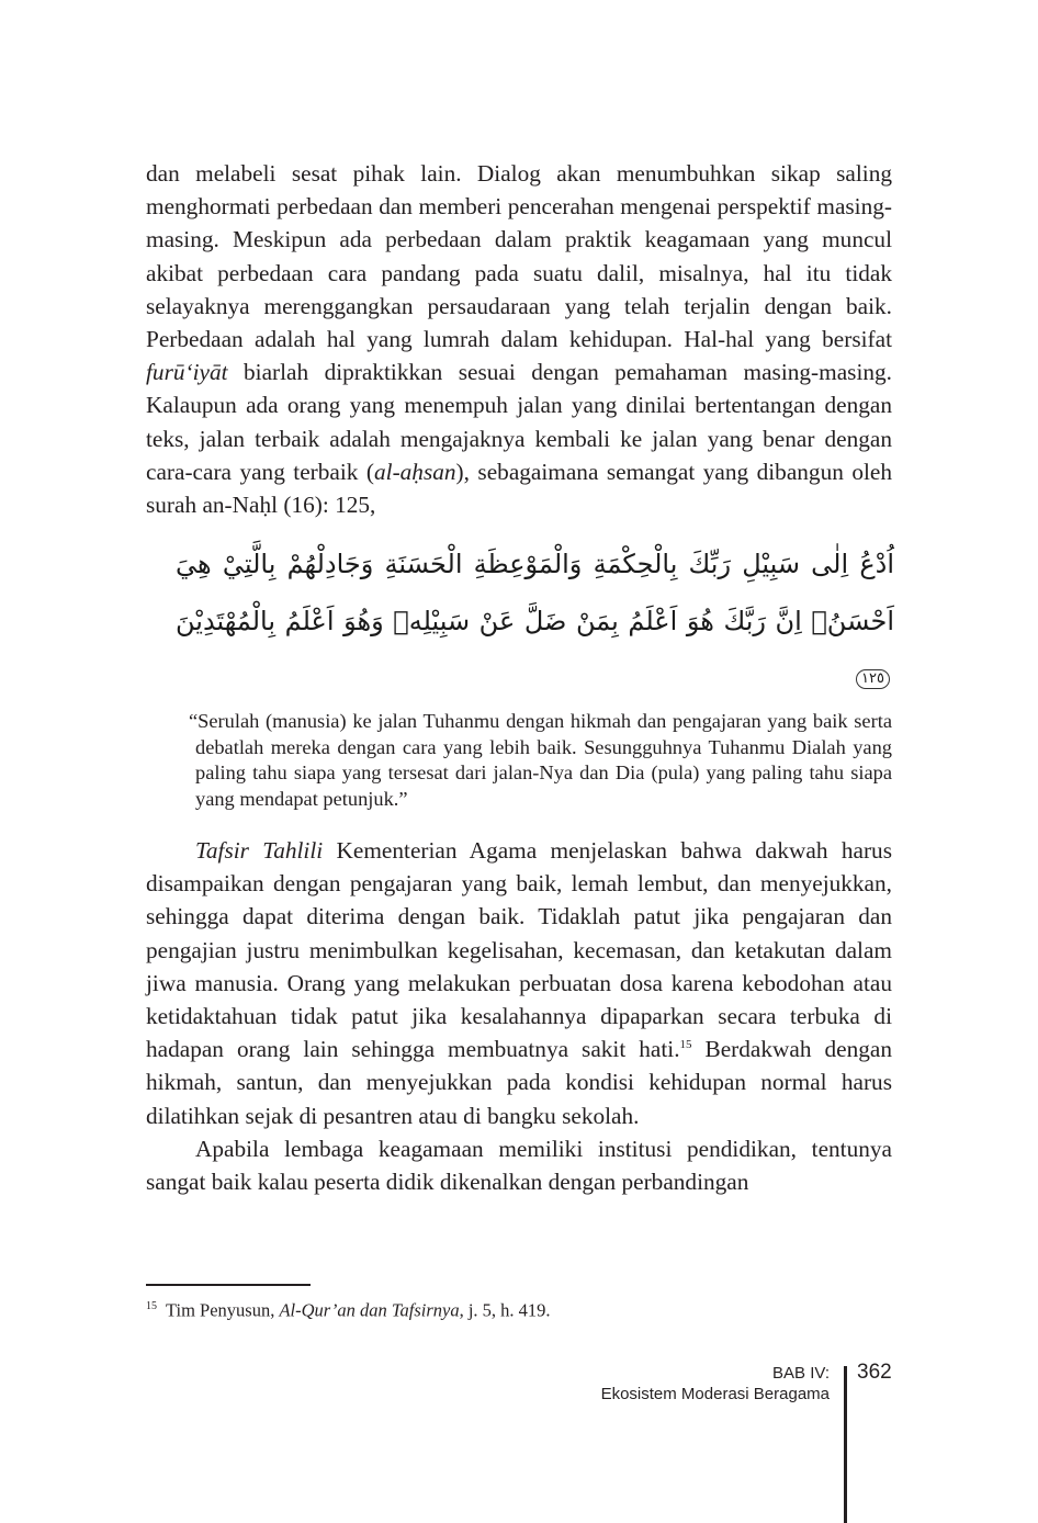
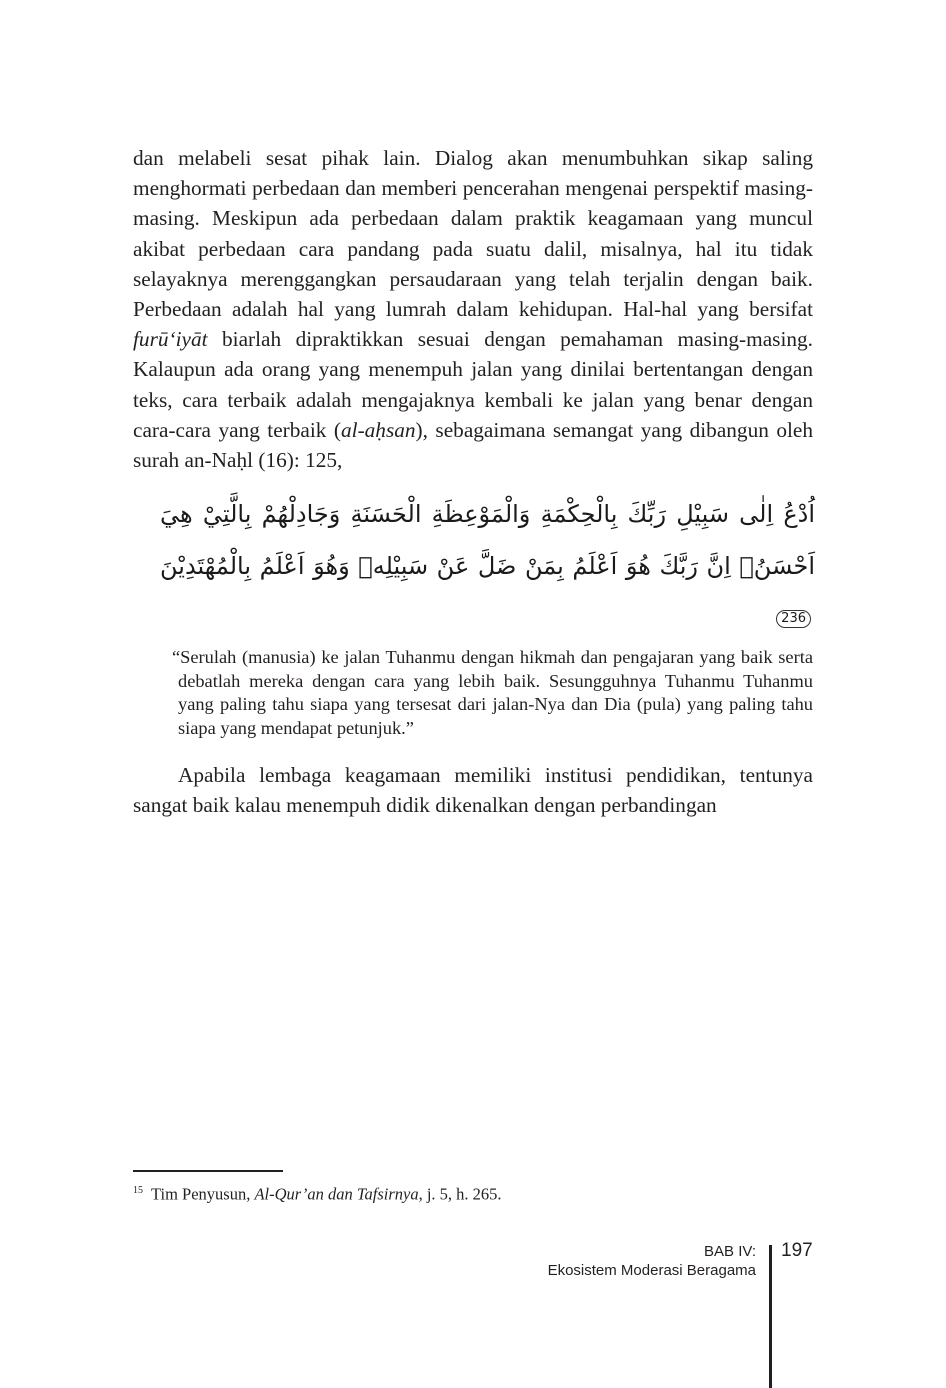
- dan melabeli sesat pihak lain. Dialog akan menumbuhkan sikap saling menghormati perbedaan dan memberi pencerahan mengenai perspektif masing-masing. Meskipun ada perbedaan dalam praktik keagamaan yang muncul akibat perbedaan cara pandang pada suatu dalil, misalnya, hal itu tidak selayaknya merenggangkan persaudaraan yang telah terjalin dengan baik. Perbedaan adalah hal yang lumrah dalam kehidupan. Hal-hal yang bersifat furū‘iyāt biarlah dipraktikkan sesuai dengan pemahaman masing-masing. Kalaupun ada orang yang menempuh jalan yang dinilai bertentangan dengan teks, jalan terbaik adalah mengajaknya kembali ke jalan yang benar dengan cara-cara yang terbaik (al-aḥsan), sebagaimana semangat yang dibangun oleh surah an-Naḥl (16): 125,
+ dan melabeli sesat pihak lain. Dialog akan menumbuhkan sikap saling menghormati perbedaan dan memberi pencerahan mengenai perspektif masing-masing. Meskipun ada perbedaan dalam praktik keagamaan yang muncul akibat perbedaan cara pandang pada suatu dalil, misalnya, hal itu tidak selayaknya merenggangkan persaudaraan yang telah terjalin dengan baik. Perbedaan adalah hal yang lumrah dalam kehidupan. Hal-hal yang bersifat furū‘iyāt biarlah dipraktikkan sesuai dengan pemahaman masing-masing. Kalaupun ada orang yang menempuh jalan yang dinilai bertentangan dengan teks, cara terbaik adalah mengajaknya kembali ke jalan yang benar dengan cara-cara yang terbaik (al-aḥsan), sebagaimana semangat yang dibangun oleh surah an-Naḥl (16): 125,
- اُدْعُ اِلٰى سَبِيْلِ رَبِّكَ بِالْحِكْمَةِ وَالْمَوْعِظَةِ الْحَسَنَةِ وَجَادِلْهُمْ بِالَّتِيْ هِيَ اَحْسَنُۗ اِنَّ رَبَّكَ هُوَ اَعْلَمُ بِمَنْ ضَلَّ عَنْ سَبِيْلِهٖ وَهُوَ اَعْلَمُ بِالْمُهْتَدِيْنَ ١٢٥
+ اُدْعُ اِلٰى سَبِيْلِ رَبِّكَ بِالْحِكْمَةِ وَالْمَوْعِظَةِ الْحَسَنَةِ وَجَادِلْهُمْ بِالَّتِيْ هِيَ اَحْسَنُۗ اِنَّ رَبَّكَ هُوَ اَعْلَمُ بِمَنْ ضَلَّ عَنْ سَبِيْلِهٖ وَهُوَ اَعْلَمُ بِالْمُهْتَدِيْنَ 236
- “Serulah (manusia) ke jalan Tuhanmu dengan hikmah dan pengajaran yang baik serta debatlah mereka dengan cara yang lebih baik. Sesungguhnya Tuhanmu Dialah yang paling tahu siapa yang tersesat dari jalan-Nya dan Dia (pula) yang paling tahu siapa yang mendapat petunjuk.”
+ “Serulah (manusia) ke jalan Tuhanmu dengan hikmah dan pengajaran yang baik serta debatlah mereka dengan cara yang lebih baik. Sesungguhnya Tuhanmu Tuhanmu yang paling tahu siapa yang tersesat dari jalan-Nya dan Dia (pula) yang paling tahu siapa yang mendapat petunjuk.”
- Tafsir Tahlili Kementerian Agama menjelaskan bahwa dakwah harus disampaikan dengan pengajaran yang baik, lemah lembut, dan menyejukkan, sehingga dapat diterima dengan baik. Tidaklah patut jika pengajaran dan pengajian justru menimbulkan kegelisahan, kecemasan, dan ketakutan dalam jiwa manusia. Orang yang melakukan perbuatan dosa karena kebodohan atau ketidaktahuan tidak patut jika kesalahannya dipaparkan secara terbuka di hadapan orang lain sehingga membuatnya sakit hati.15 Berdakwah dengan hikmah, santun, dan menyejukkan pada kondisi kehidupan normal harus dilatihkan sejak di pesantren atau di bangku sekolah.
- Apabila lembaga keagamaan memiliki institusi pendidikan, tentunya sangat baik kalau peserta didik dikenalkan dengan perbandingan
+ Apabila lembaga keagamaan memiliki institusi pendidikan, tentunya sangat baik kalau menempuh didik dikenalkan dengan perbandingan
- 15 Tim Penyusun, Al-Qur’an dan Tafsirnya, j. 5, h. 419.
+ 15 Tim Penyusun, Al-Qur’an dan Tafsirnya, j. 5, h. 265.
  BAB IV:
  Ekosistem Moderasi Beragama
- 362
+ 197
